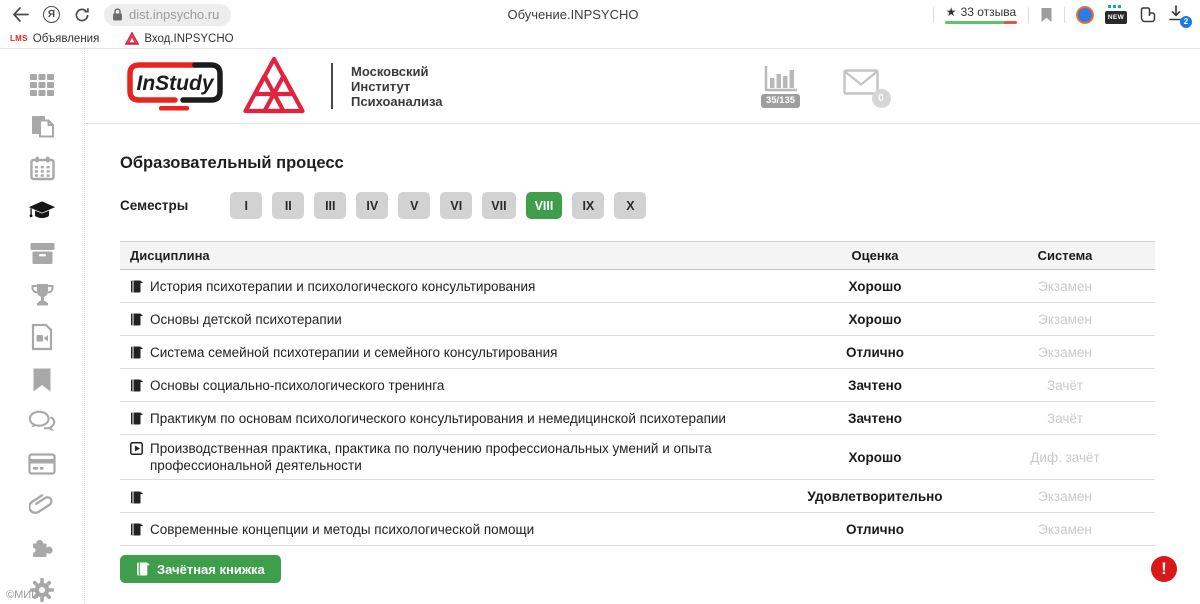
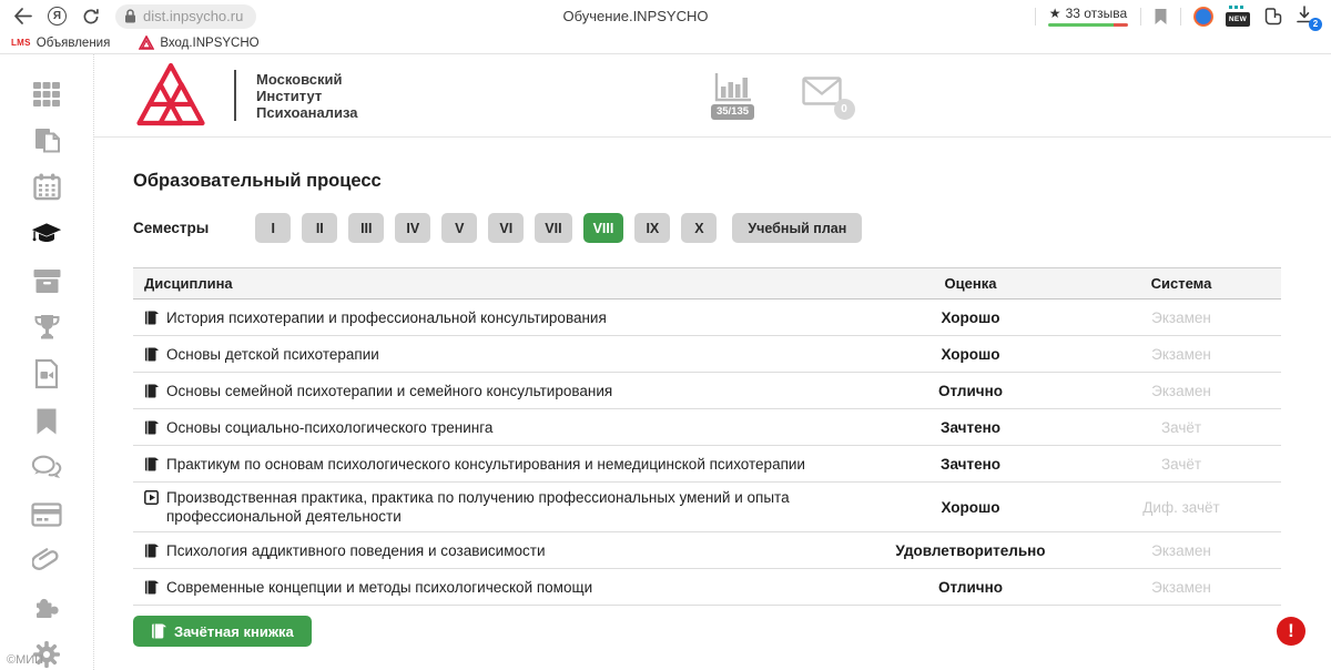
  Я
  dist.inpsycho.ru
  Обучение.INPSYCHO
  ★
  33 отзыва
  2
  LMS
  Объявления
  Вход.INPSYCHO
  ©МИП
- InStudy
  Московский
  Институт
  Психоанализа
  35/135
  0
  Образовательный процесс
  Семестры
  I
  II
  III
  IV
  V
  VI
  VII
  VIII
  IX
  X
+ Учебный план
  Дисциплина
  Оценка
  Система
- История психотерапии и психологического консультирования
+ История психотерапии и профессиональной консультирования
  Хорошо
  Экзамен
  Основы детской психотерапии
  Хорошо
  Экзамен
- Система семейной психотерапии и семейного консультирования
+ Основы семейной психотерапии и семейного консультирования
  Отлично
  Экзамен
  Основы социально-психологического тренинга
  Зачтено
  Зачёт
  Практикум по основам психологического консультирования и немедицинской психотерапии
  Зачтено
  Зачёт
  Производственная практика, практика по получению профессиональных умений и опыта профессиональной деятельности
  Хорошо
  Диф. зачёт
+ Психология аддиктивного поведения и созависимости
  Удовлетворительно
  Экзамен
  Современные концепции и методы психологической помощи
  Отлично
  Экзамен
  Зачётная книжка
  !
